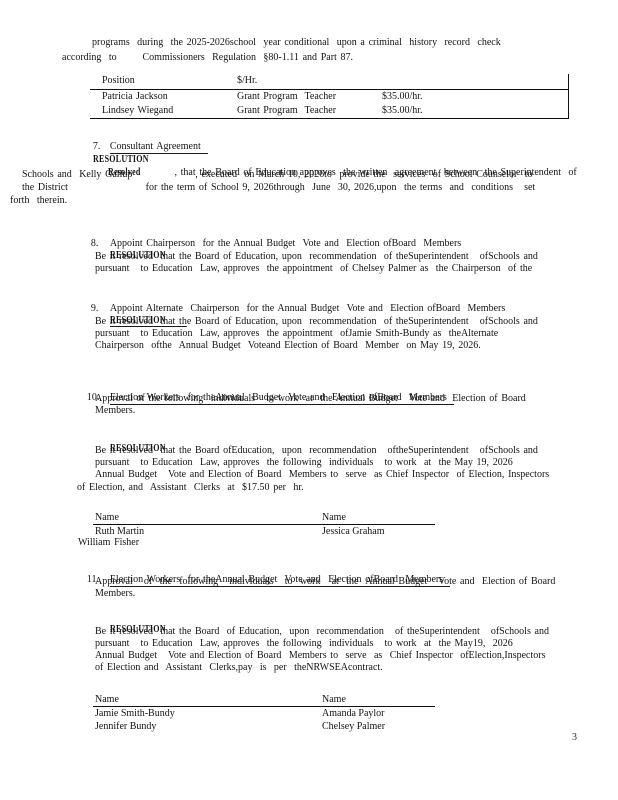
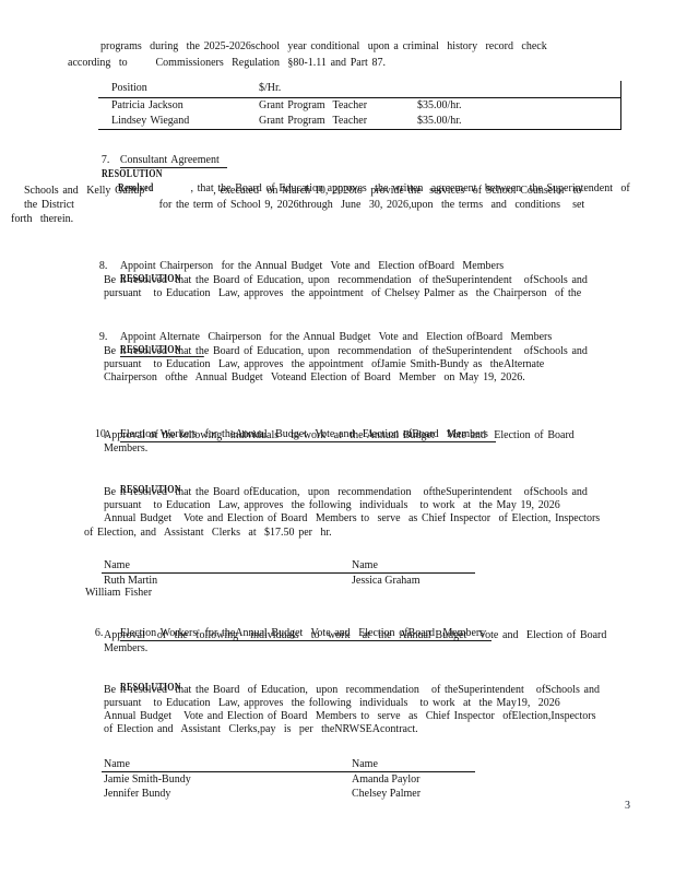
  programs during the 2025-2026school year conditional upon a criminal history record check
  according to Commissioners Regulation §80-1.11 and Part 87.
  Position
  $/Hr.
  Patricia Jackson
  Grant Program Teacher
  $35.00/hr.
  Lindsey Wiegand
  Grant Program Teacher
  $35.00/hr.
  7. Consultant Agreement
  RESOLUTION
  Resolved , that the Board of Education approves the written agreement between the Superintendent of
  Schools and Kelly Gallup , executed on March 10, 2026to provide the services of School Counselor to
  the District for the term of School 9, 2026through June 30, 2026,upon the terms and conditions set
  forth therein.
  8. Appoint Chairperson for the Annual Budget Vote and Election ofBoard Members
  RESOLUTION
  Be it resolved that the Board of Education, upon recommendation of theSuperintendent ofSchools and
  pursuant to Education Law, approves the appointment of Chelsey Palmer as the Chairperson of the
  9. Appoint Alternate Chairperson for the Annual Budget Vote and Election ofBoard Members
  RESOLUTION
  Be it resolved that the Board of Education, upon recommendation of theSuperintendent ofSchools and
  pursuant to Education Law, approves the appointment ofJamie Smith-Bundy as theAlternate
  Chairperson ofthe Annual Budget Voteand Election of Board Member on May 19, 2026.
  10. Election Workers for theAnnual Budget Vote and Election ofBoard Members
  Approval of the following individuals to work at the Annual Budget Vote and Election of Board
  Members.
  RESOLUTION
  Be it resolved that the Board ofEducation, upon recommendation oftheSuperintendent ofSchools and
  pursuant to Education Law, approves the following individuals to work at the May 19, 2026
  Annual Budget Vote and Election of Board Members to serve as Chief Inspector of Election, Inspectors
  of Election, and Assistant Clerks at $17.50 per hr.
  Name
  Name
  Ruth Martin
  Jessica Graham
  William Fisher
- 11. Election Workers for theAnnual Budget Vote and Election ofBoard Members
+ 6. Election Workers for theAnnual Budget Vote and Election ofBoard Members
  Approval of the following individuals to work at the Annual Budget Vote and Election of Board
  Members.
  RESOLUTION
  Be it resolved that the Board of Education, upon recommendation of theSuperintendent ofSchools and
  pursuant to Education Law, approves the following individuals to work at the May19, 2026
  Annual Budget Vote and Election of Board Members to serve as Chief Inspector ofElection,Inspectors
  of Election and Assistant Clerks,pay is per theNRWSEAcontract.
  Name
  Name
  Jamie Smith-Bundy
  Amanda Paylor
  Jennifer Bundy
  Chelsey Palmer
  3
